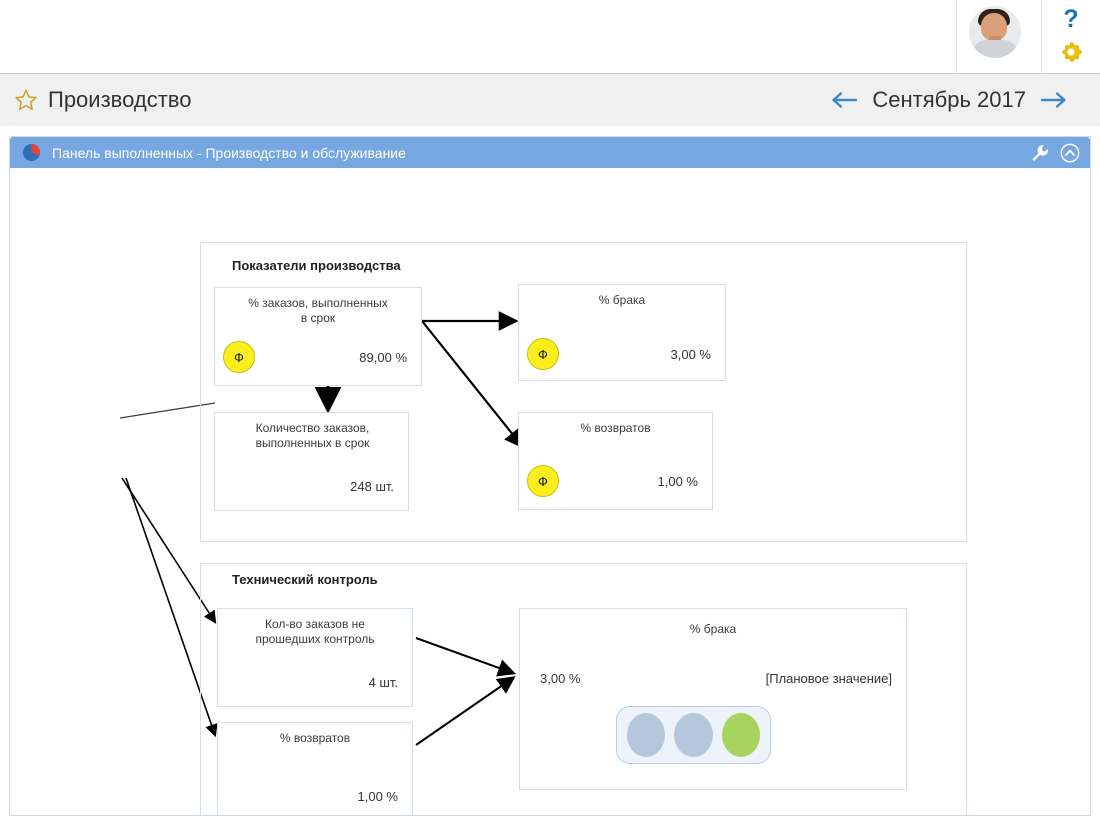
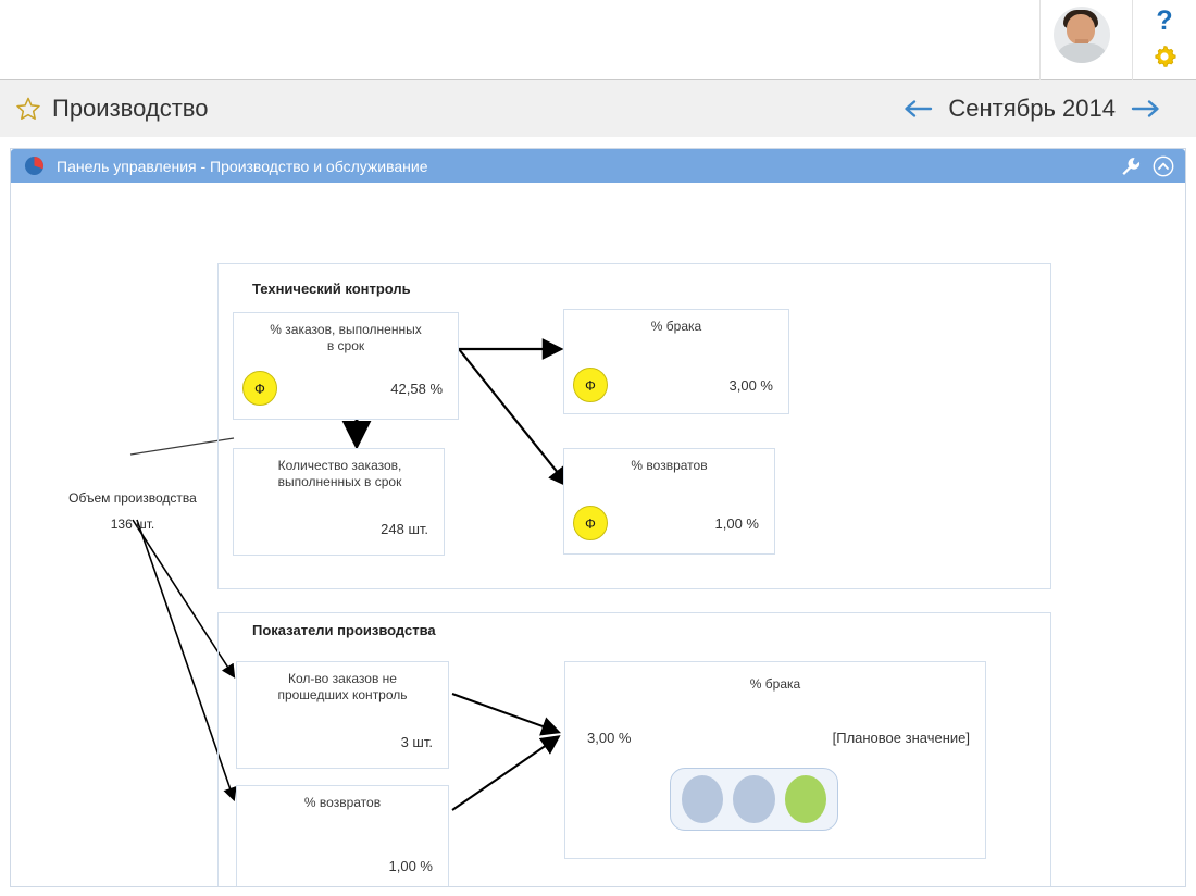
  ?
  Производство
- Сентябрь 2017
+ Сентябрь 2014
- Панель выполненных - Производство и обслуживание
+ Панель управления - Производство и обслуживание
+ Объем производства
+ 136 шт.
- Показатели производства
+ Технический контроль
  % заказов, выполненных
  в срок
  Ф
- 89,00 %
+ 42,58 %
  % брака
  Ф
  3,00 %
  Количество заказов,
  выполненных в срок
  248 шт.
  % возвратов
  Ф
  1,00 %
- Технический контроль
+ Показатели производства
  Кол-во заказов не
  прошедших контроль
- 4 шт.
+ 3 шт.
  % возвратов
  1,00 %
  % брака
  3,00 %
  [Плановое значение]
